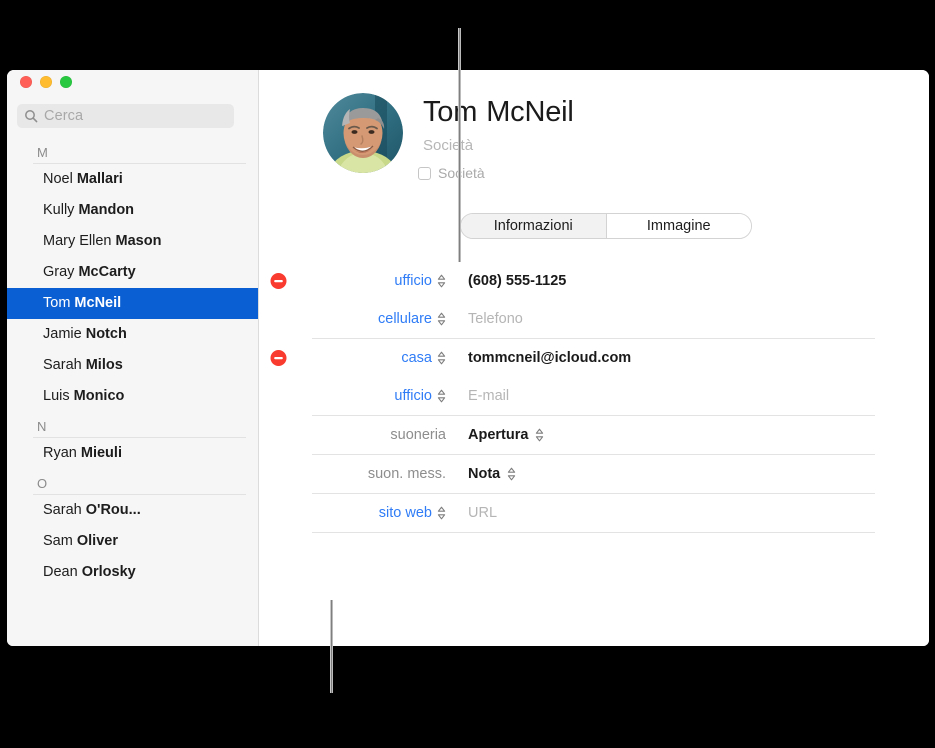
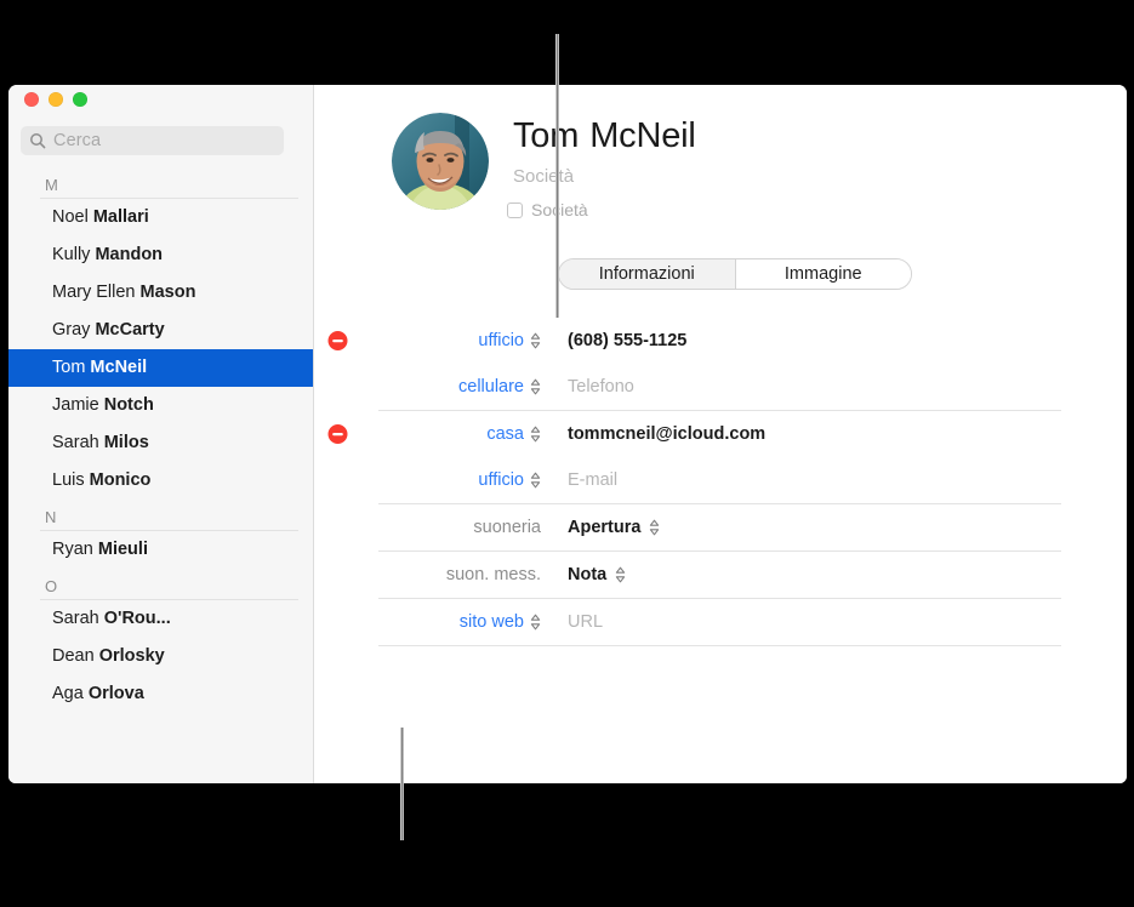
  Cerca
  M
  Noel Mallari
  Kully Mandon
  Mary Ellen Mason
  Gray McCarty
  Tom McNeil
  Jamie Notch
  Sarah Milos
  Luis Monico
  N
  Ryan Mieuli
  O
  Sarah O'Rou...
- Sam Oliver
  Dean Orlosky
+ Aga Orlova
  Tom McNeil
  Società
  Soietà
  Informazioni
  Immagine
  ufficio
  (608) 555-1125
  cellulare
  Telefono
  casa
  tommcneil@icloud.com
  ufficio
  E-mail
  suoneria
  Apertura
  suon. mess.
  Nota
  sito web
  URL
